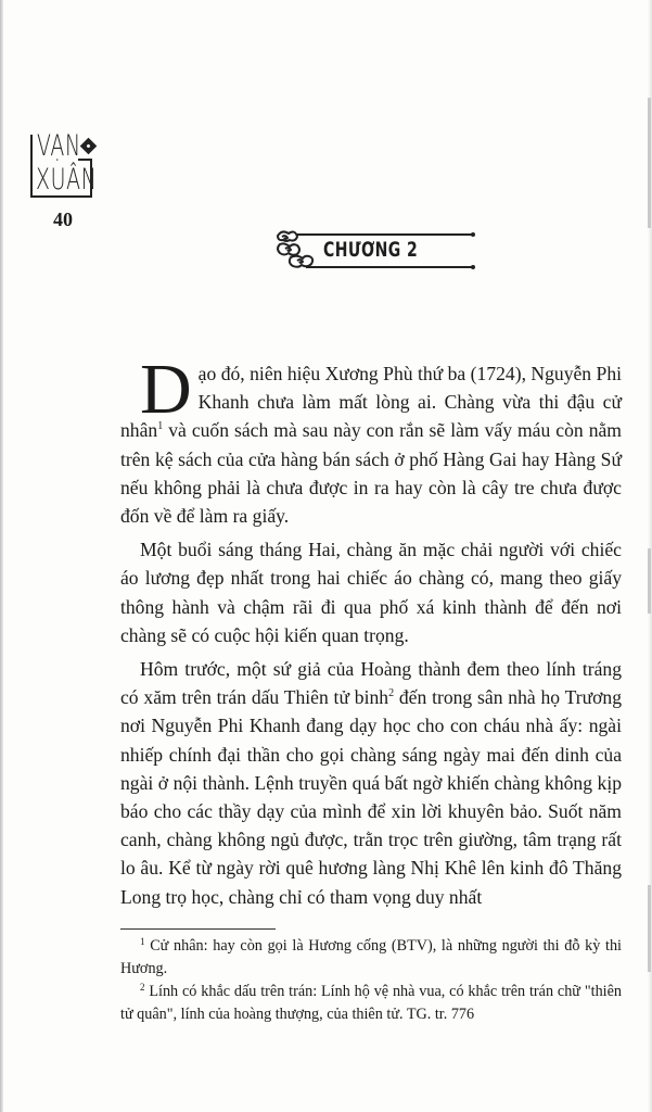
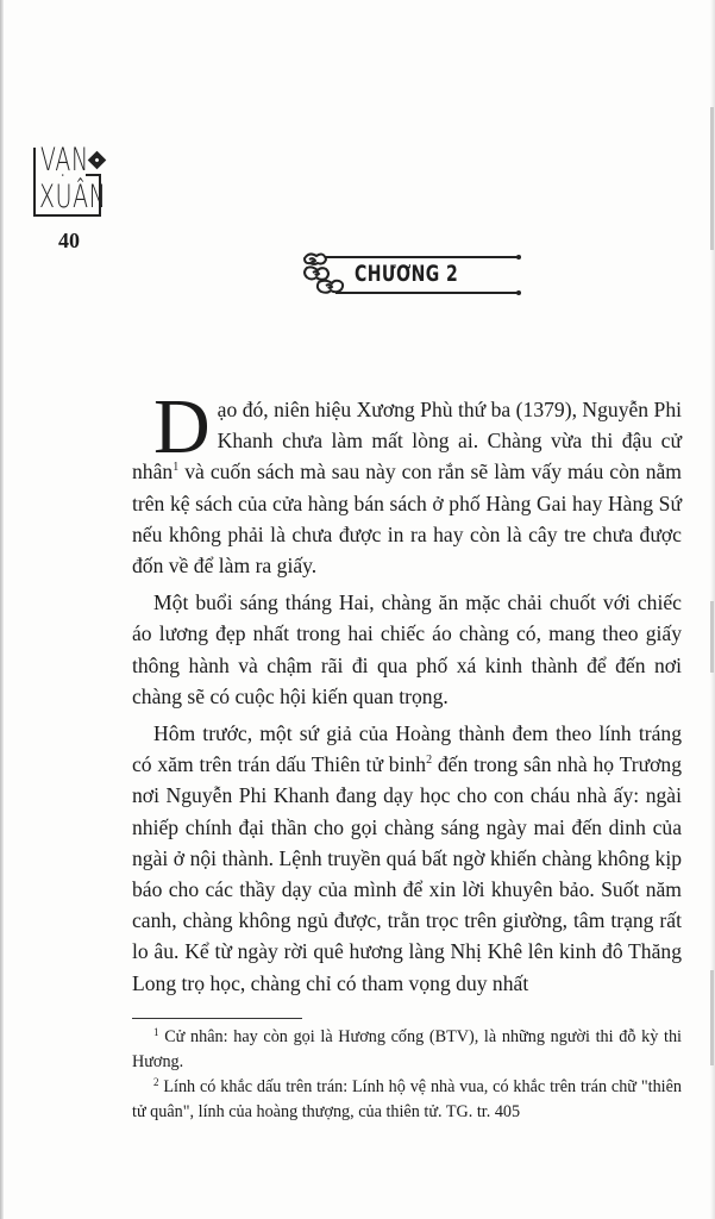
  VẠN
  XUÂN
  40
  CHƯƠNG 2
  D
- ạo đó, niên hiệu Xương Phù thứ ba (1724), Nguyễn Phi Khanh chưa làm mất lòng ai. Chàng vừa thi đậu cử nhân1 và cuốn sách mà sau này con rắn sẽ làm vấy máu còn nằm trên kệ sách của cửa hàng bán sách ở phố Hàng Gai hay Hàng Sứ nếu không phải là chưa được in ra hay còn là cây tre chưa được đốn về để làm ra giấy.
+ ạo đó, niên hiệu Xương Phù thứ ba (1379), Nguyễn Phi Khanh chưa làm mất lòng ai. Chàng vừa thi đậu cử nhân1 và cuốn sách mà sau này con rắn sẽ làm vấy máu còn nằm trên kệ sách của cửa hàng bán sách ở phố Hàng Gai hay Hàng Sứ nếu không phải là chưa được in ra hay còn là cây tre chưa được đốn về để làm ra giấy.
- Một buổi sáng tháng Hai, chàng ăn mặc chải người với chiếc áo lương đẹp nhất trong hai chiếc áo chàng có, mang theo giấy thông hành và chậm rãi đi qua phố xá kinh thành để đến nơi chàng sẽ có cuộc hội kiến quan trọng.
+ Một buổi sáng tháng Hai, chàng ăn mặc chải chuốt với chiếc áo lương đẹp nhất trong hai chiếc áo chàng có, mang theo giấy thông hành và chậm rãi đi qua phố xá kinh thành để đến nơi chàng sẽ có cuộc hội kiến quan trọng.
  Hôm trước, một sứ giả của Hoàng thành đem theo lính tráng có xăm trên trán dấu Thiên tử binh2 đến trong sân nhà họ Trương nơi Nguyễn Phi Khanh đang dạy học cho con cháu nhà ấy: ngài nhiếp chính đại thần cho gọi chàng sáng ngày mai đến dinh của ngài ở nội thành. Lệnh truyền quá bất ngờ khiến chàng không kịp báo cho các thầy dạy của mình để xin lời khuyên bảo. Suốt năm canh, chàng không ngủ được, trằn trọc trên giường, tâm trạng rất lo âu. Kể từ ngày rời quê hương làng Nhị Khê lên kinh đô Thăng Long trọ học, chàng chỉ có tham vọng duy nhất
  1 Cử nhân: hay còn gọi là Hương cống (BTV), là những người thi đỗ kỳ thi Hương.
- 2 Lính có khắc dấu trên trán: Lính hộ vệ nhà vua, có khắc trên trán chữ "thiên tử quân", lính của hoàng thượng, của thiên tử. TG. tr. 776
+ 2 Lính có khắc dấu trên trán: Lính hộ vệ nhà vua, có khắc trên trán chữ "thiên tử quân", lính của hoàng thượng, của thiên tử. TG. tr. 405
